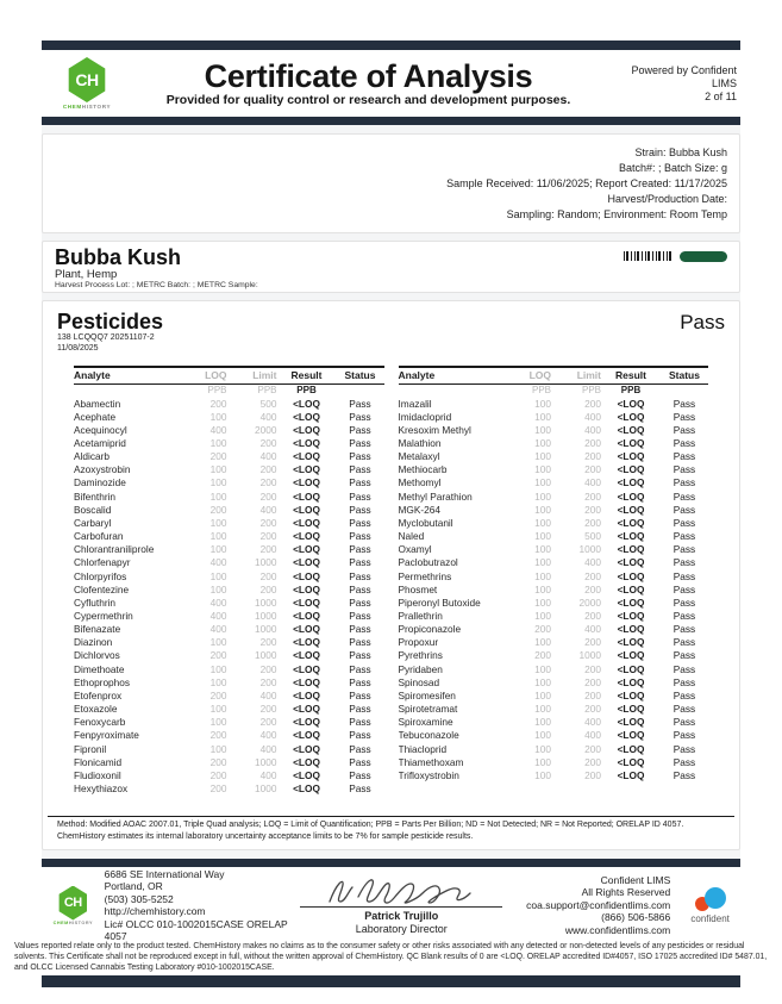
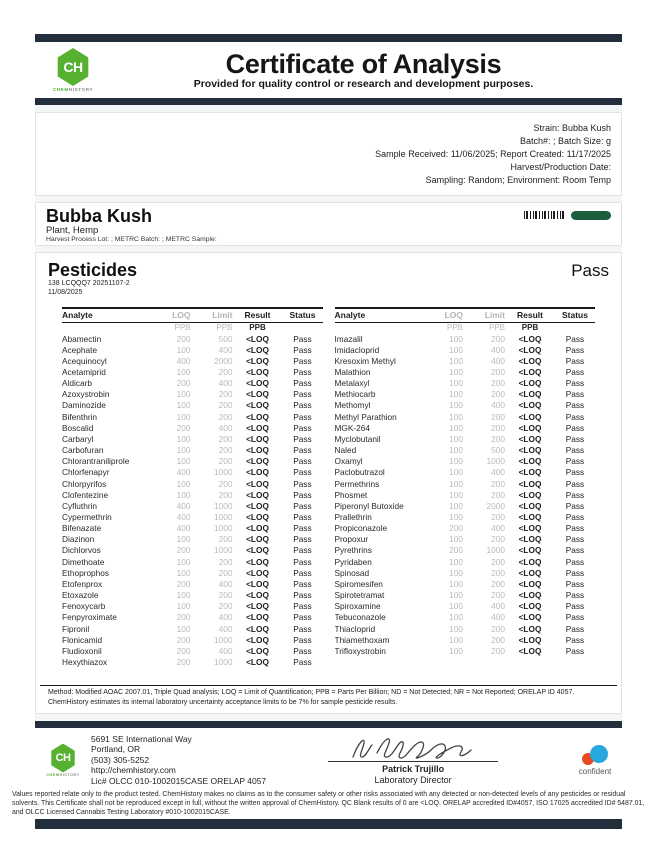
  CH
  Certificate of Analysis
  Provided for quality control or research and development purposes.
- Powered by Confident LIMS
- 2 of 11
  Strain: Bubba Kush
  Batch#: ; Batch Size: g
  Sample Received: 11/06/2025; Report Created: 11/17/2025
  Harvest/Production Date:
  Sampling: Random; Environment: Room Temp
  Bubba Kush
  Plant, Hemp
  Pesticides
  Pass
  Analyte
  LOQ
  Limit
  Result
  Status
  PPB
  PPB
  PPB
  Abamectin
  200
  500
  <LOQ
  Pass
  Acephate
  100
  400
  <LOQ
  Pass
  Acequinocyl
  400
  2000
  <LOQ
  Pass
  Acetamiprid
  100
  200
  <LOQ
  Pass
  Aldicarb
  200
  400
  <LOQ
  Pass
  Azoxystrobin
  100
  200
  <LOQ
  Pass
  Daminozide
  100
  200
  <LOQ
  Pass
  Bifenthrin
  100
  200
  <LOQ
  Pass
  Boscalid
  200
  400
  <LOQ
  Pass
  Carbaryl
  100
  200
  <LOQ
  Pass
  Carbofuran
  100
  200
  <LOQ
  Pass
  Chlorantraniliprole
  100
  200
  <LOQ
  Pass
  Chlorfenapyr
  400
  1000
  <LOQ
  Pass
  Chlorpyrifos
  100
  200
  <LOQ
  Pass
  Clofentezine
  100
  200
  <LOQ
  Pass
  Cyfluthrin
  400
  1000
  <LOQ
  Pass
  Cypermethrin
  400
  1000
  <LOQ
  Pass
  Bifenazate
  400
  1000
  <LOQ
  Pass
  Diazinon
  100
  200
  <LOQ
  Pass
  Dichlorvos
  200
  1000
  <LOQ
  Pass
  Dimethoate
  100
  200
  <LOQ
  Pass
  Ethoprophos
  100
  200
  <LOQ
  Pass
  Etofenprox
  200
  400
  <LOQ
  Pass
  Etoxazole
  100
  200
  <LOQ
  Pass
  Fenoxycarb
  100
  200
  <LOQ
  Pass
  Fenpyroximate
  200
  400
  <LOQ
  Pass
  Fipronil
  100
  400
  <LOQ
  Pass
  Flonicamid
  200
  1000
  <LOQ
  Pass
  Fludioxonil
  200
  400
  <LOQ
  Pass
  Hexythiazox
  200
  1000
  <LOQ
  Pass
  Analyte
  LOQ
  Limit
  Result
  Status
  PPB
  PPB
  PPB
  Imazalil
  100
  200
  <LOQ
  Pass
  Imidacloprid
  100
  400
  <LOQ
  Pass
  Kresoxim Methyl
  100
  400
  <LOQ
  Pass
  Malathion
  100
  200
  <LOQ
  Pass
  Metalaxyl
  100
  200
  <LOQ
  Pass
  Methiocarb
  100
  200
  <LOQ
  Pass
  Methomyl
  100
  400
  <LOQ
  Pass
  Methyl Parathion
  100
  200
  <LOQ
  Pass
  MGK-264
  100
  200
  <LOQ
  Pass
  Myclobutanil
  100
  200
  <LOQ
  Pass
  Naled
  100
  500
  <LOQ
  Pass
  Oxamyl
  100
  1000
  <LOQ
  Pass
  Paclobutrazol
  100
  400
  <LOQ
  Pass
  Permethrins
  100
  200
  <LOQ
  Pass
  Phosmet
  100
  200
  <LOQ
  Pass
  Piperonyl Butoxide
  100
  2000
  <LOQ
  Pass
  Prallethrin
  100
  200
  <LOQ
  Pass
  Propiconazole
  200
  400
  <LOQ
  Pass
  Propoxur
  100
  200
  <LOQ
  Pass
  Pyrethrins
  200
  1000
  <LOQ
  Pass
  Pyridaben
  100
  200
  <LOQ
  Pass
  Spinosad
  100
  200
  <LOQ
  Pass
  Spiromesifen
  100
  200
  <LOQ
  Pass
  Spirotetramat
  100
  200
  <LOQ
  Pass
  Spiroxamine
  100
  400
  <LOQ
  Pass
  Tebuconazole
  100
  400
  <LOQ
  Pass
  Thiacloprid
  100
  200
  <LOQ
  Pass
  Thiamethoxam
  100
  200
  <LOQ
  Pass
  Trifloxystrobin
  100
  200
  <LOQ
  Pass
  CH
- 6686 SE International Way
+ 5691 SE International Way
  Portland, OR
  (503) 305-5252
  http://chemhistory.com
  Lic# OLCC 010-1002015CASE ORELAP 4057
  Patrick Trujillo
  Laboratory Director
- Confident LIMS
- All Rights Reserved
- coa.support@confidentlims.com
- (866) 506-5866
- www.confidentlims.com
  confident
